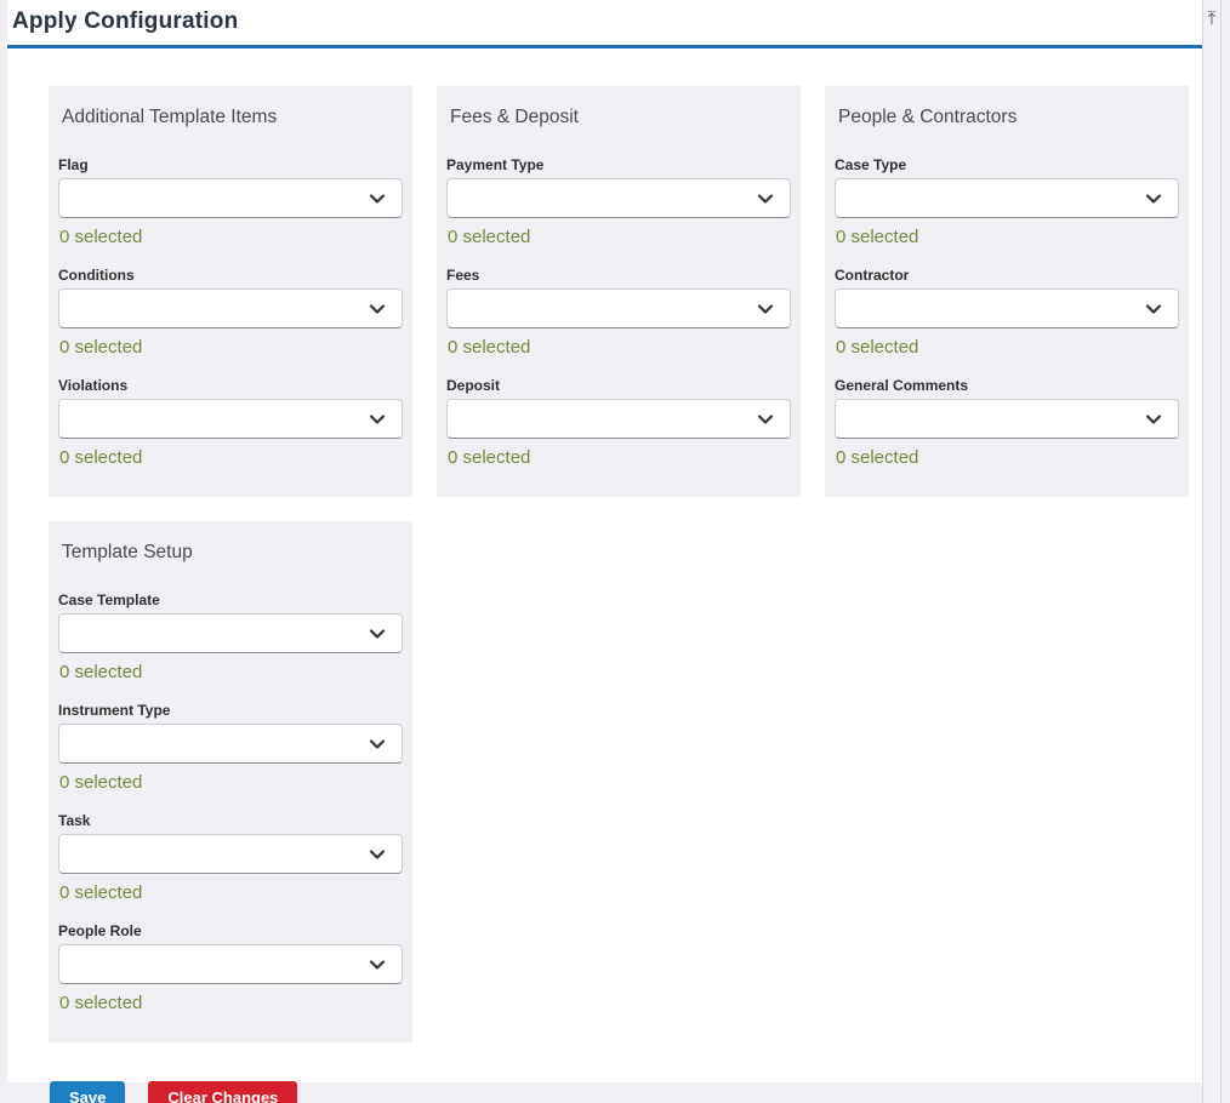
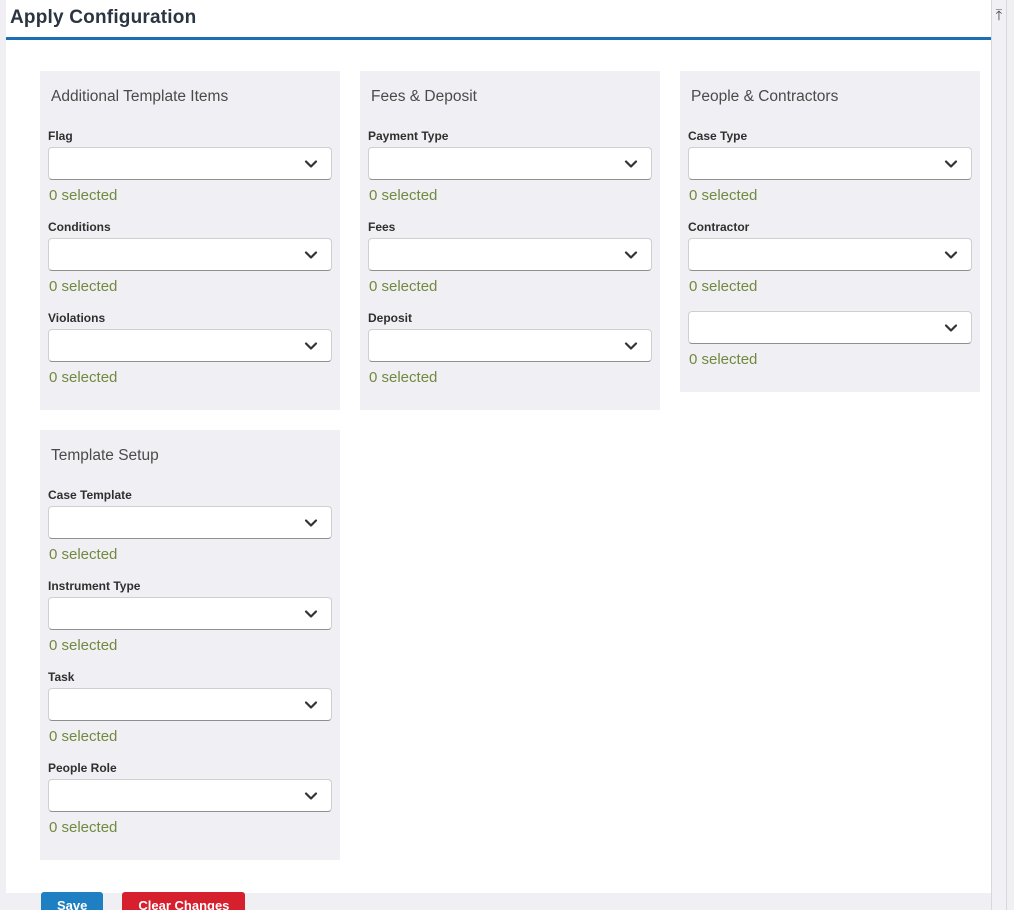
  Apply Configuration
  Additional Template Items
  Flag
  0 selected
  Conditions
  0 selected
  Violations
  0 selected
  Fees & Deposit
  Payment Type
  0 selected
  Fees
  0 selected
  Deposit
  0 selected
  People & Contractors
  Case Type
  0 selected
  Contractor
  0 selected
- General Comments
  0 selected
  Template Setup
  Case Template
  0 selected
  Instrument Type
  0 selected
  Task
  0 selected
  People Role
  0 selected
  Save
  Clear Changes
  ⤒
